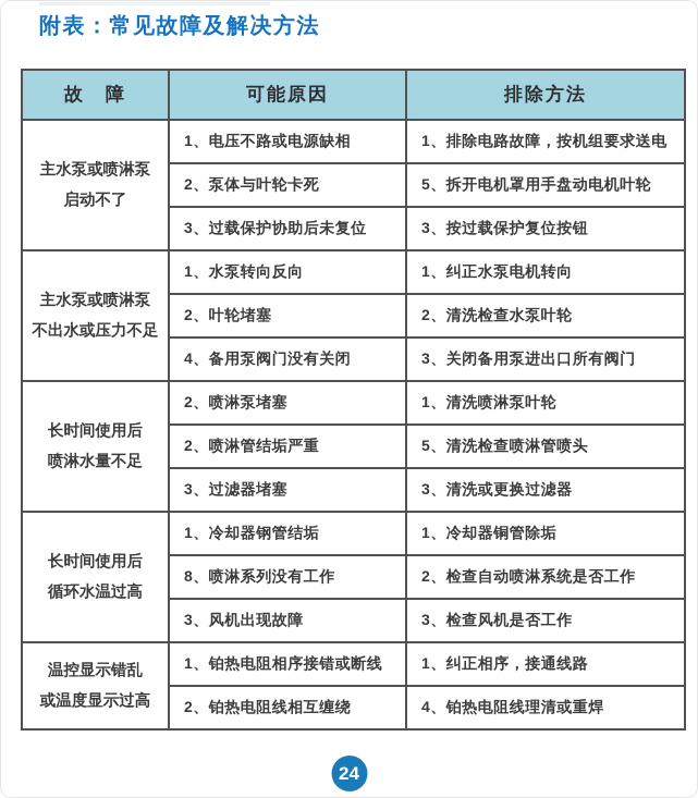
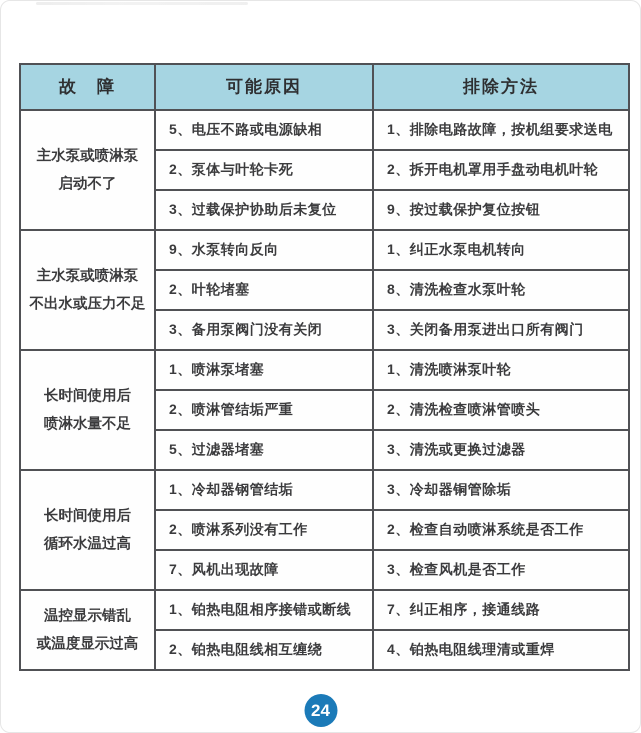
- 附表：常见故障及解决方法
  故 障	可能原因	排除方法
- 主水泵或喷淋泵 启动不了	1、电压不路或电源缺相	1、排除电路故障，按机组要求送电
+ 主水泵或喷淋泵 启动不了	5、电压不路或电源缺相	1、排除电路故障，按机组要求送电
- 2、泵体与叶轮卡死	5、拆开电机罩用手盘动电机叶轮
+ 2、泵体与叶轮卡死	2、拆开电机罩用手盘动电机叶轮
- 3、过载保护协助后未复位	3、按过载保护复位按钮
+ 3、过载保护协助后未复位	9、按过载保护复位按钮
- 主水泵或喷淋泵 不出水或压力不足	1、水泵转向反向	1、纠正水泵电机转向
+ 主水泵或喷淋泵 不出水或压力不足	9、水泵转向反向	1、纠正水泵电机转向
- 2、叶轮堵塞	2、清洗检查水泵叶轮
+ 2、叶轮堵塞	8、清洗检查水泵叶轮
- 4、备用泵阀门没有关闭	3、关闭备用泵进出口所有阀门
+ 3、备用泵阀门没有关闭	3、关闭备用泵进出口所有阀门
- 长时间使用后 喷淋水量不足	2、喷淋泵堵塞	1、清洗喷淋泵叶轮
+ 长时间使用后 喷淋水量不足	1、喷淋泵堵塞	1、清洗喷淋泵叶轮
- 2、喷淋管结垢严重	5、清洗检查喷淋管喷头
+ 2、喷淋管结垢严重	2、清洗检查喷淋管喷头
- 3、过滤器堵塞	3、清洗或更换过滤器
+ 5、过滤器堵塞	3、清洗或更换过滤器
- 长时间使用后 循环水温过高	1、冷却器钢管结垢	1、冷却器铜管除垢
+ 长时间使用后 循环水温过高	1、冷却器钢管结垢	3、冷却器铜管除垢
- 8、喷淋系列没有工作	2、检查自动喷淋系统是否工作
+ 2、喷淋系列没有工作	2、检查自动喷淋系统是否工作
- 3、风机出现故障	3、检查风机是否工作
+ 7、风机出现故障	3、检查风机是否工作
- 温控显示错乱 或温度显示过高	1、铂热电阻相序接错或断线	1、纠正相序，接通线路
+ 温控显示错乱 或温度显示过高	1、铂热电阻相序接错或断线	7、纠正相序，接通线路
  2、铂热电阻线相互缠绕	4、铂热电阻线理清或重焊
  24
